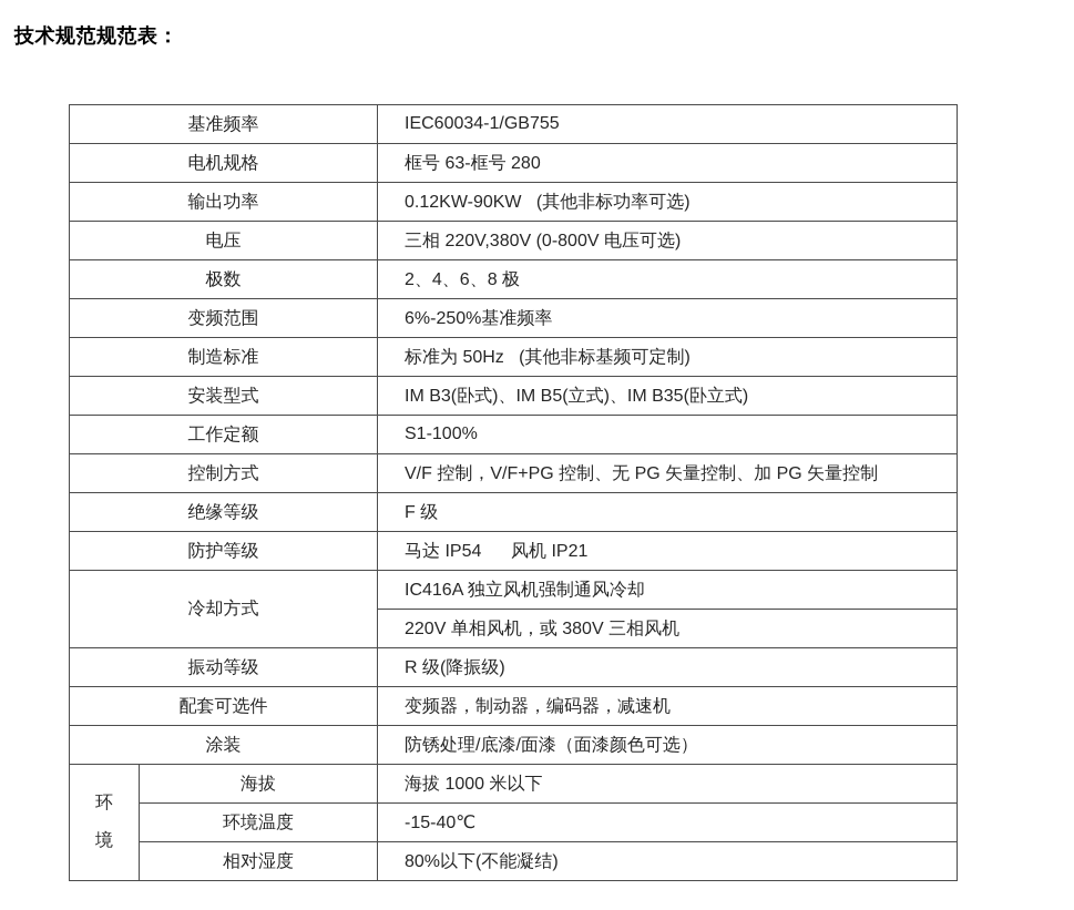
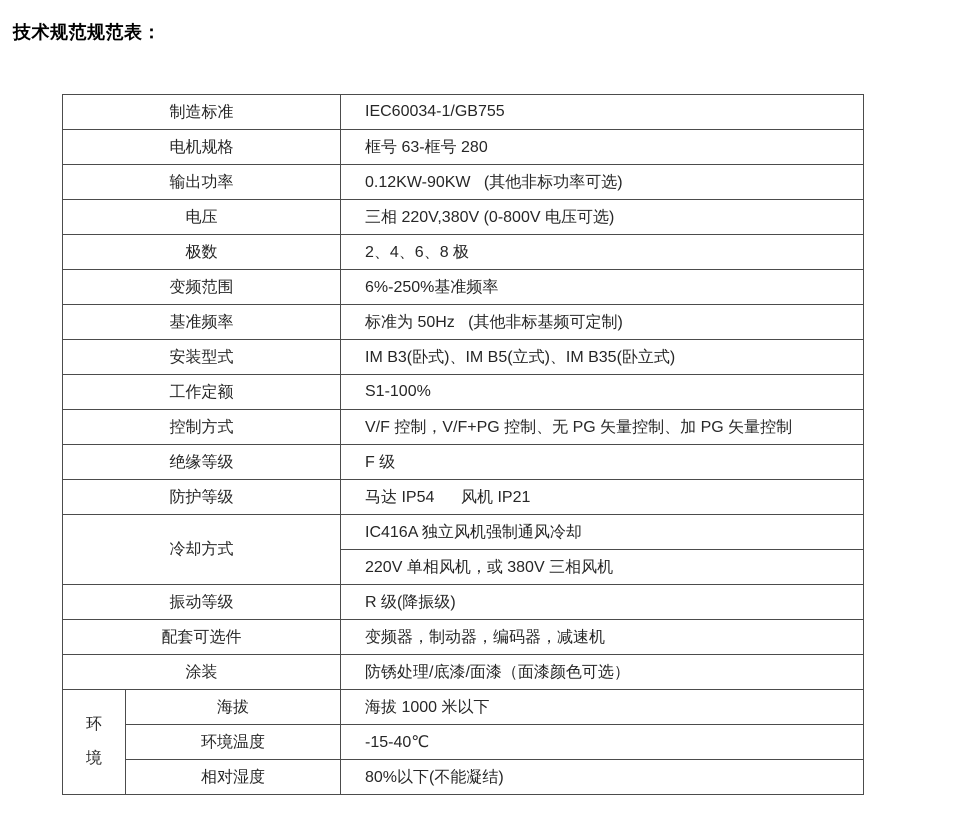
  技术规范规范表：
- 基准频率	IEC60034-1/GB755
+ 制造标准	IEC60034-1/GB755
  电机规格	框号 63-框号 280
  输出功率	0.12KW-90KW (其他非标功率可选)
  电压	三相 220V,380V (0-800V 电压可选)
  极数	2、4、6、8 极
  变频范围	6%-250%基准频率
- 制造标准	标准为 50Hz (其他非标基频可定制)
+ 基准频率	标准为 50Hz (其他非标基频可定制)
  安装型式	IM B3(卧式)、IM B5(立式)、IM B35(卧立式)
  工作定额	S1-100%
  控制方式	V/F 控制，V/F+PG 控制、无 PG 矢量控制、加 PG 矢量控制
  绝缘等级	F 级
  防护等级	马达 IP54 风机 IP21
  冷却方式	IC416A 独立风机强制通风冷却
  220V 单相风机，或 380V 三相风机
  振动等级	R 级(降振级)
  配套可选件	变频器，制动器，编码器，减速机
  涂装	防锈处理/底漆/面漆（面漆颜色可选）
  环境	海拔	海拔 1000 米以下
  环境温度	-15-40℃
  相对湿度	80%以下(不能凝结)
